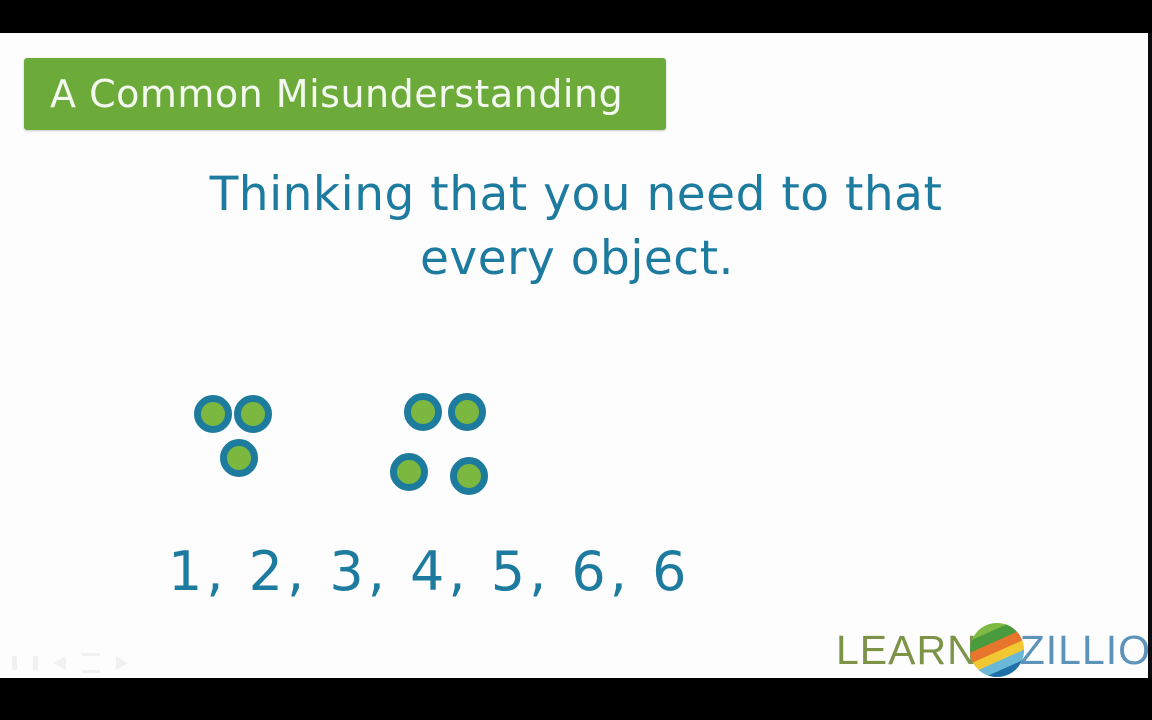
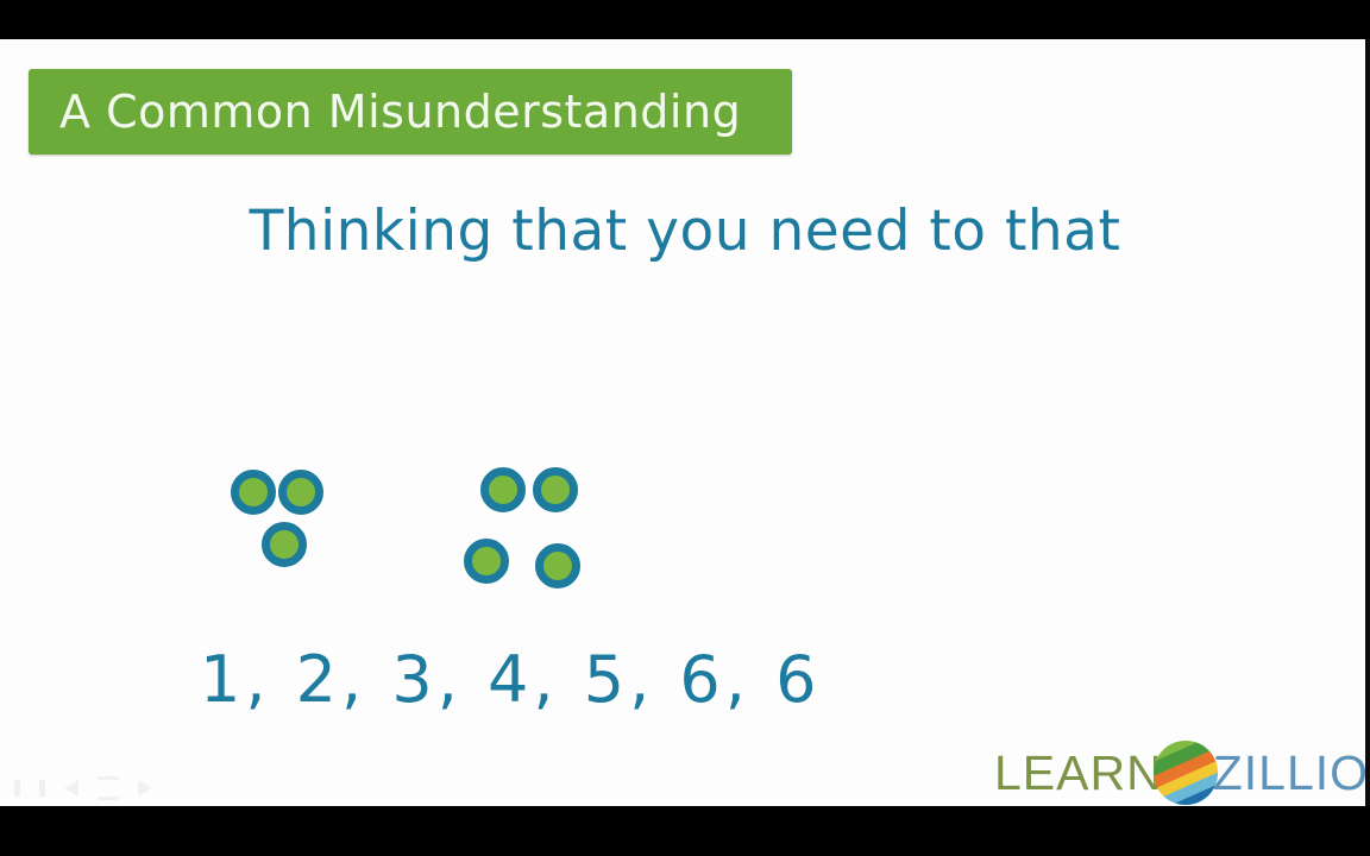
  A Common Misunderstanding
  Thinking that you need to that
- every object.
  1, 2, 3, 4, 5, 6, 6
  LEARN
  ZILLIO
